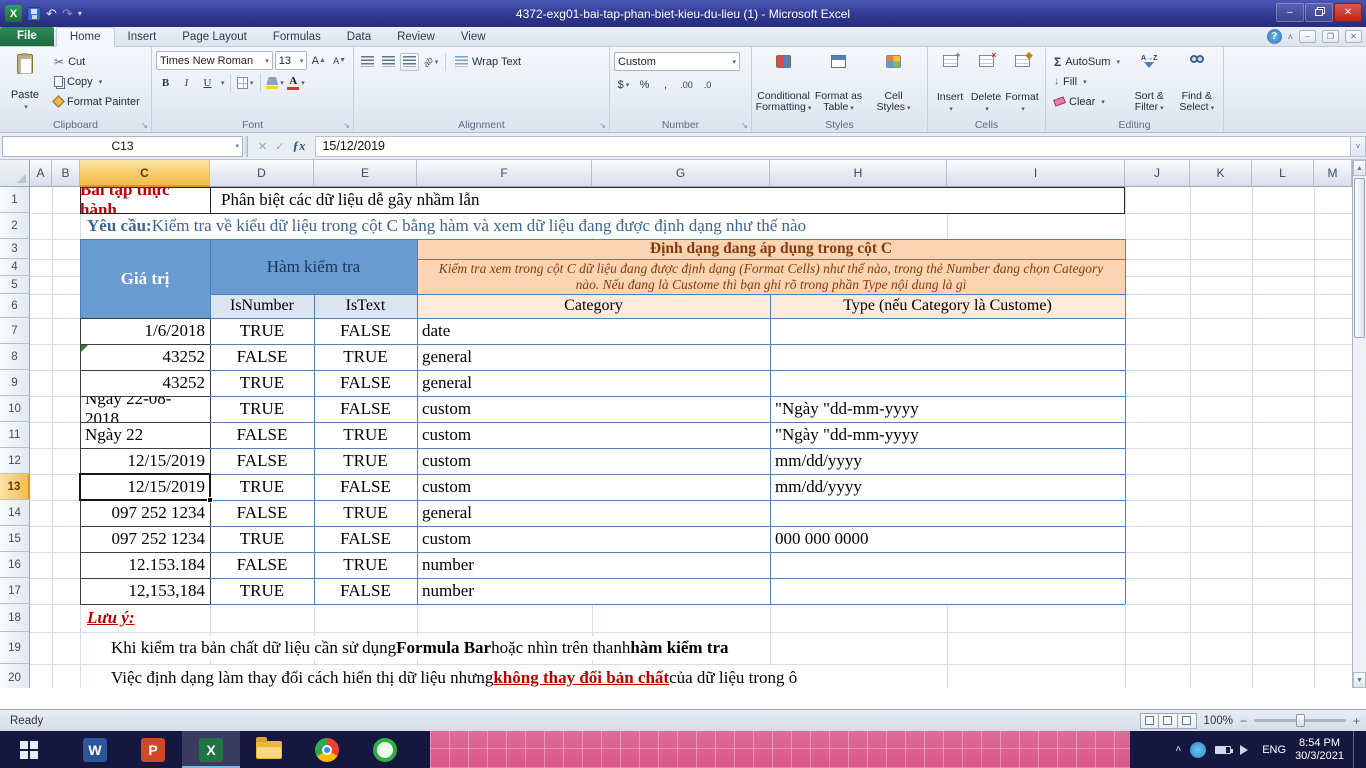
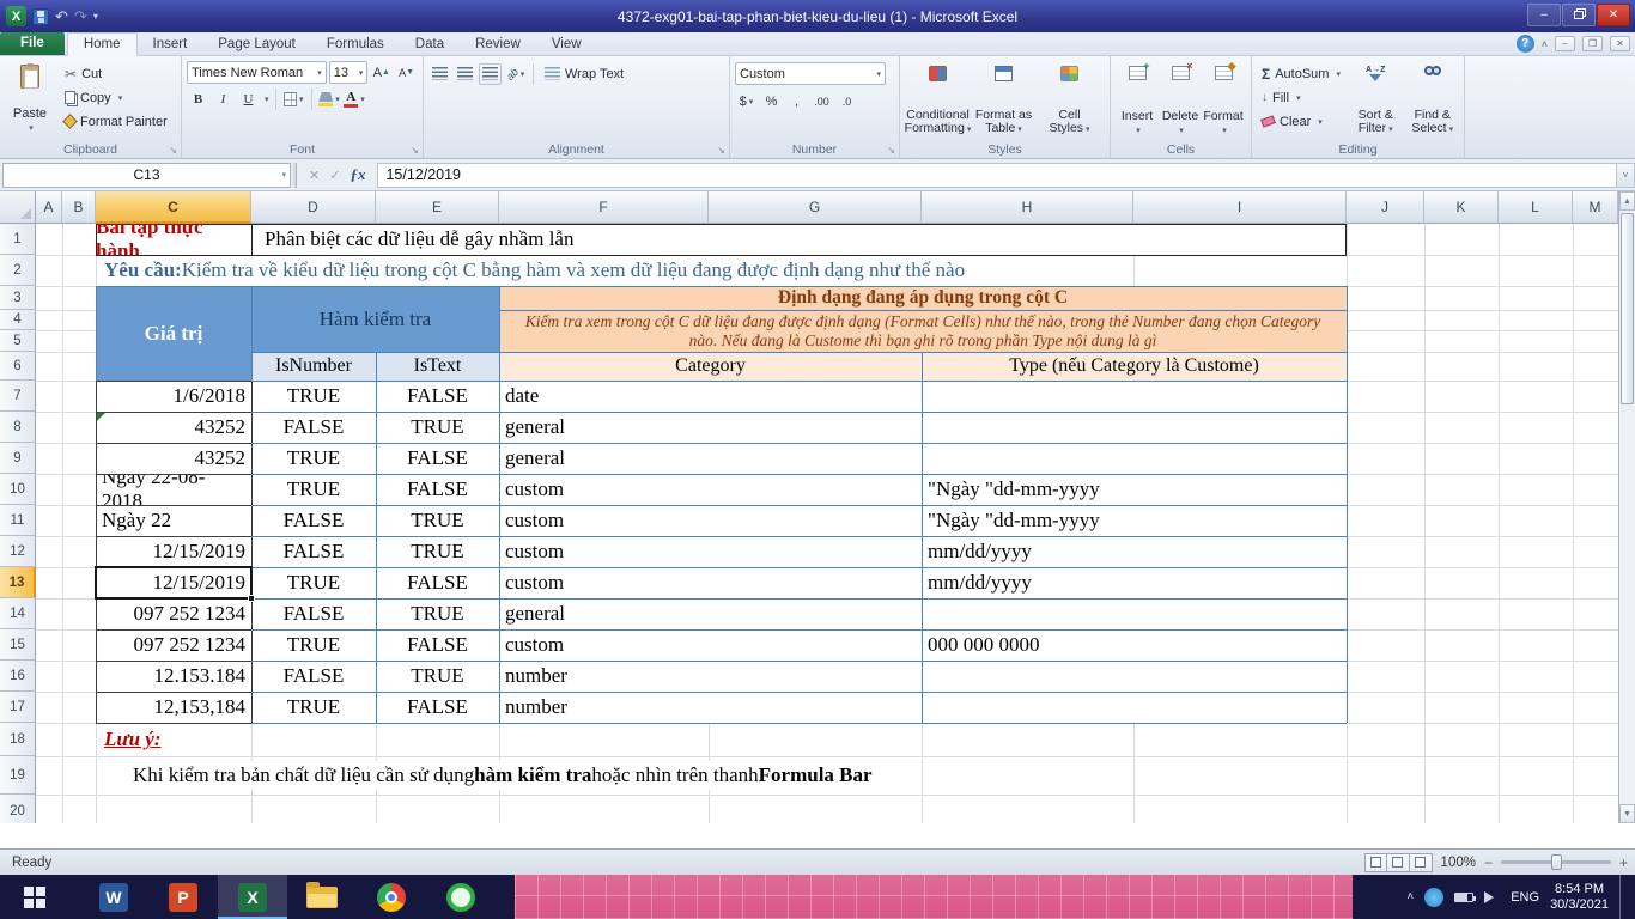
  X
  ↶
  ↷
  ▾
  4372-exg01-bai-tap-phan-biet-kieu-du-lieu (1) - Microsoft Excel
  –
  ✕
  File
  Home
  Insert
  Page Layout
  Formulas
  Data
  Review
  View
  ?
  ˄
  –
  ❐
  ✕
  Paste
  ✂
  Cut
  Copy
  Format Painter
  Clipboard
  ↘
  Times New Roman
  13
  A
  A
  B
  I
  U
  A
  Font
  ↘
  Wrap Text
  Alignment
  ↘
  Custom
  $
  %
  ,
  .00
  .0
  Number
  ↘
  Conditional Formatting
  Format as Table
  Cell Styles
  Styles
  +
  Insert
  ×
  Delete
  ◆
  Format
  Cells
  Σ
  AutoSum
  ↓
  Fill
  Clear
  Sort & Filter
  Find & Select
  Editing
  C13
  ✕
  ✓
  ƒx
  15/12/2019
  ˅
  Bài tập thực hành
  Phân biệt các dữ liệu dễ gây nhầm lẫn
  Yêu cầu:
  Kiểm tra về kiểu dữ liệu trong cột C bằng hàm và xem dữ liệu đang được định dạng như thế nào
  Giá trị
  Hàm kiểm tra
  IsNumber
  IsText
  Định dạng đang áp dụng trong cột C
  Kiểm tra xem trong cột C dữ liệu đang được định dạng (Format Cells) như thế nào, trong thẻ Number đang chọn Category nào. Nếu đang là Custome thì bạn ghi rõ trong phần Type nội dung là gì
  Category
  Type (nếu Category là Custome)
  1/6/2018
  TRUE
  FALSE
  date
  43252
  FALSE
  TRUE
  general
  43252
  TRUE
  FALSE
  general
  Ngày 22-08-2018
  TRUE
  FALSE
  custom
  "Ngày "dd-mm-yyyy
  Ngày 22
  FALSE
  TRUE
  custom
  "Ngày "dd-mm-yyyy
  12/15/2019
  FALSE
  TRUE
  custom
  mm/dd/yyyy
  12/15/2019
  TRUE
  FALSE
  custom
  mm/dd/yyyy
  097 252 1234
  FALSE
  TRUE
  general
  097 252 1234
  TRUE
  FALSE
  custom
  000 000 0000
  12.153.184
  FALSE
  TRUE
  number
  12,153,184
  TRUE
  FALSE
  number
  Lưu ý:
  Khi kiểm tra bản chất dữ liệu cần sử dụng
- Formula Bar
+ hàm kiểm tra
  hoặc nhìn trên thanh
- hàm kiểm tra
+ Formula Bar
- Việc định dạng làm thay đổi cách hiển thị dữ liệu nhưng
- không thay đổi bản chất
- của dữ liệu trong ô
  A
  B
  C
  D
  E
  F
  G
  H
  I
  J
  K
  L
  M
  1
  2
  3
  4
  5
  6
  7
  8
  9
  10
  11
  12
  13
  14
  15
  16
  17
  18
  19
  20
  Ready
  100%
  −
  +
  W
  P
  X
  ˄
  ENG
  8:54 PM
  30/3/2021
